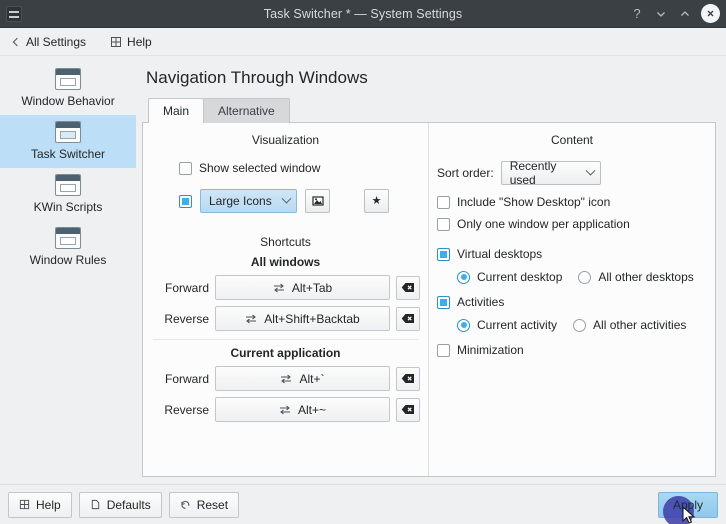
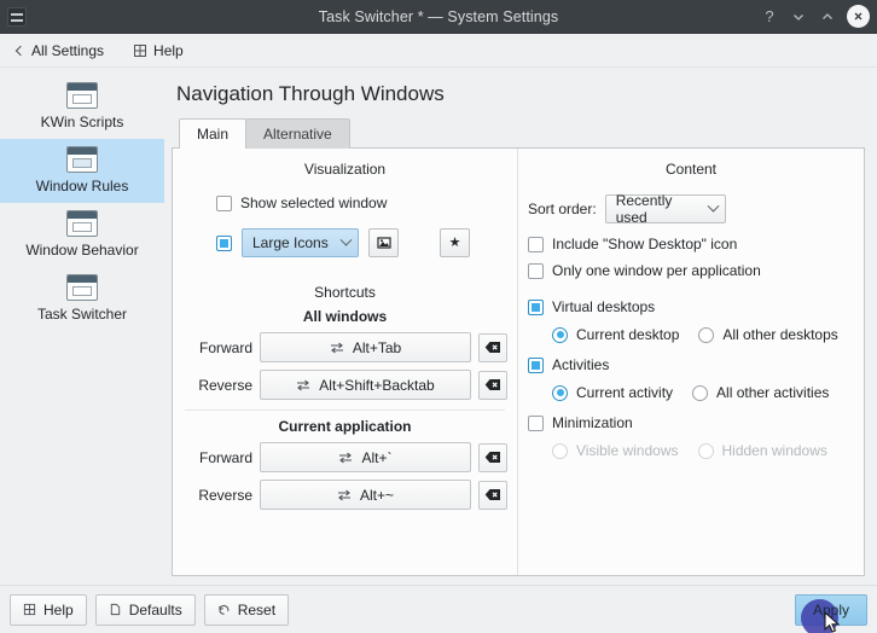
  Task Switcher * — System Settings
  ?
  All Settings
  Help
- Window Behavior
+ KWin Scripts
- Task Switcher
+ Window Rules
- KWin Scripts
+ Window Behavior
- Window Rules
+ Task Switcher
  Navigation Through Windows
  Main
  Alternative
  Visualization
  Show selected window
  Large Icons
  ★
  Shortcuts
  All windows
  Forward
  Alt+Tab
  Reverse
  Alt+Shift+Backtab
  Current application
  Forward
  Alt+`
  Reverse
  Alt+~
  Content
  Sort order:
  Recently used
  Include "Show Desktop" icon
  Only one window per application
  Virtual desktops
  Current desktop
  All other desktops
  Activities
  Current activity
  All other activities
  Minimization
+ Visible windows
+ Hidden windows
  Help
  Defaults
  Reset
  Apply
